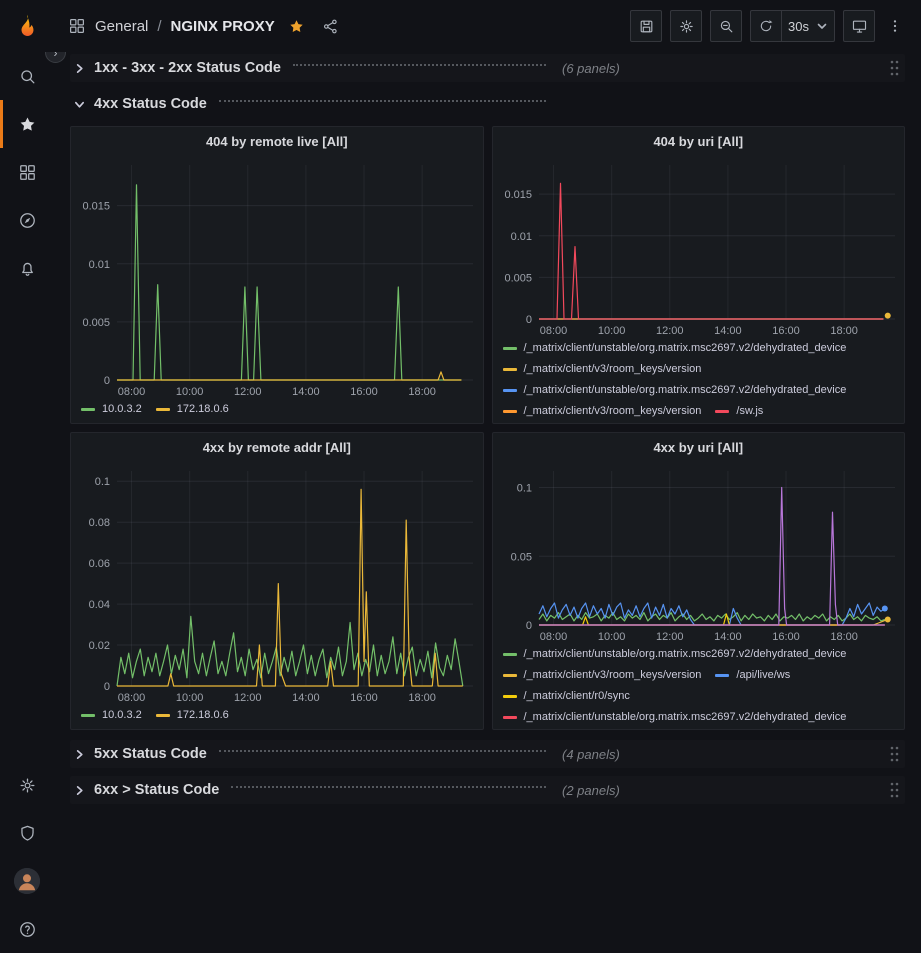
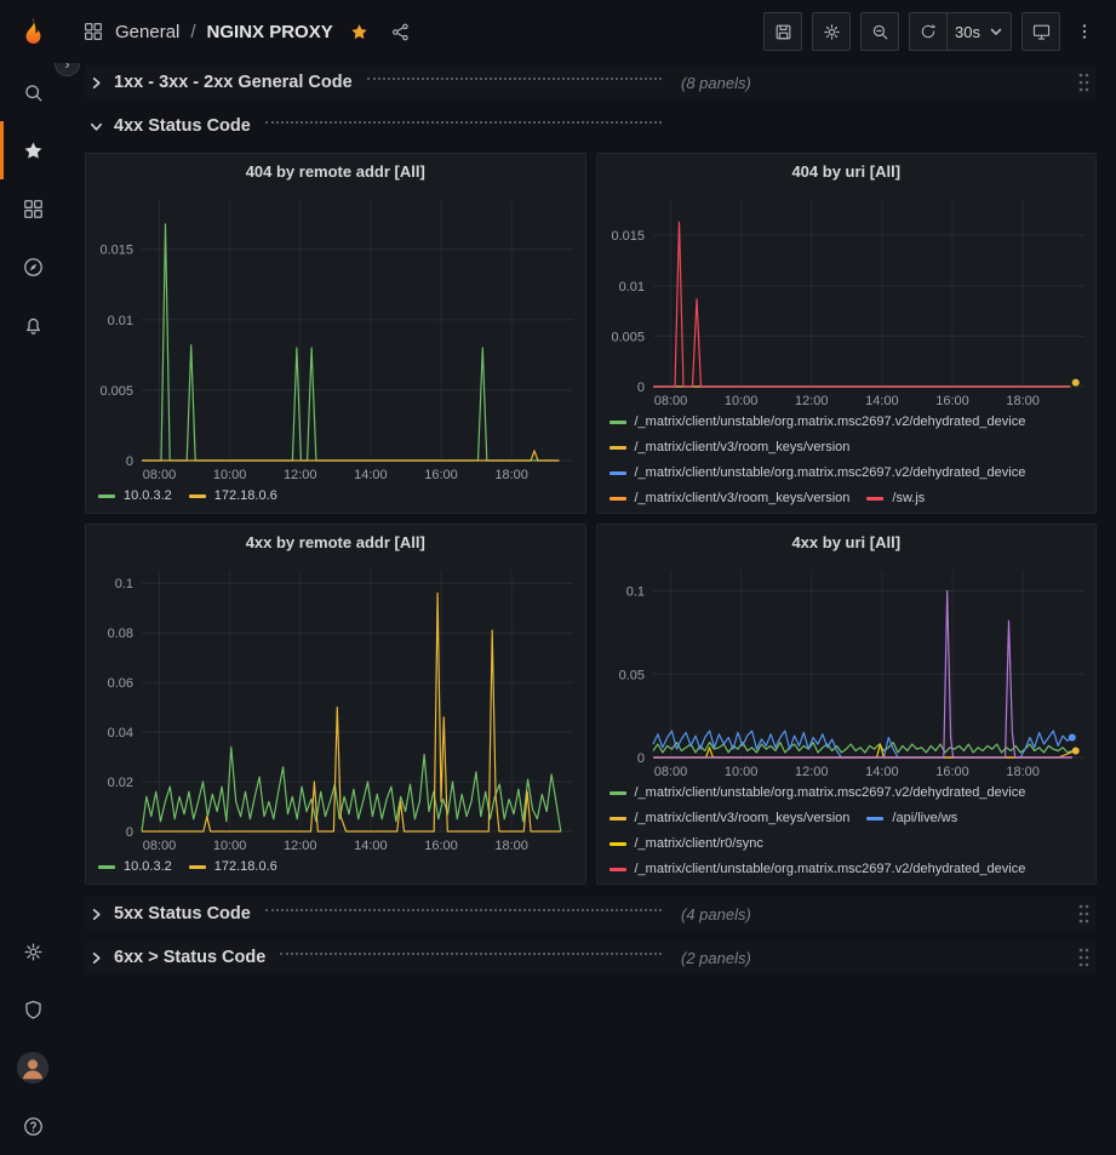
  General
  /
  NGINX PROXY
  30s
  ›
- 1xx - 3xx - 2xx Status Code
+ 1xx - 3xx - 2xx General Code
- (6 panels)
+ (8 panels)
  4xx Status Code
- 404 by remote live [All]
+ 404 by remote addr [All]
  0
  0.005
  0.01
  0.015
  08:00
  10:00
  12:00
  14:00
  16:00
  18:00
  10.0.3.2
  172.18.0.6
  404 by uri [All]
  0
  0.005
  0.01
  0.015
  08:00
  10:00
  12:00
  14:00
  16:00
  18:00
  /_matrix/client/unstable/org.matrix.msc2697.v2/dehydrated_device
  /_matrix/client/v3/room_keys/version
  /_matrix/client/unstable/org.matrix.msc2697.v2/dehydrated_device
  /_matrix/client/v3/room_keys/version
  /sw.js
  4xx by remote addr [All]
  0
  0.02
  0.04
  0.06
  0.08
  0.1
  08:00
  10:00
  12:00
  14:00
  16:00
  18:00
  10.0.3.2
  172.18.0.6
  4xx by uri [All]
  0
  0.05
  0.1
  08:00
  10:00
  12:00
  14:00
  16:00
  18:00
  /_matrix/client/unstable/org.matrix.msc2697.v2/dehydrated_device
  /_matrix/client/v3/room_keys/version
  /api/live/ws
  /_matrix/client/r0/sync
  /_matrix/client/unstable/org.matrix.msc2697.v2/dehydrated_device
  5xx Status Code
  (4 panels)
  6xx > Status Code
  (2 panels)
